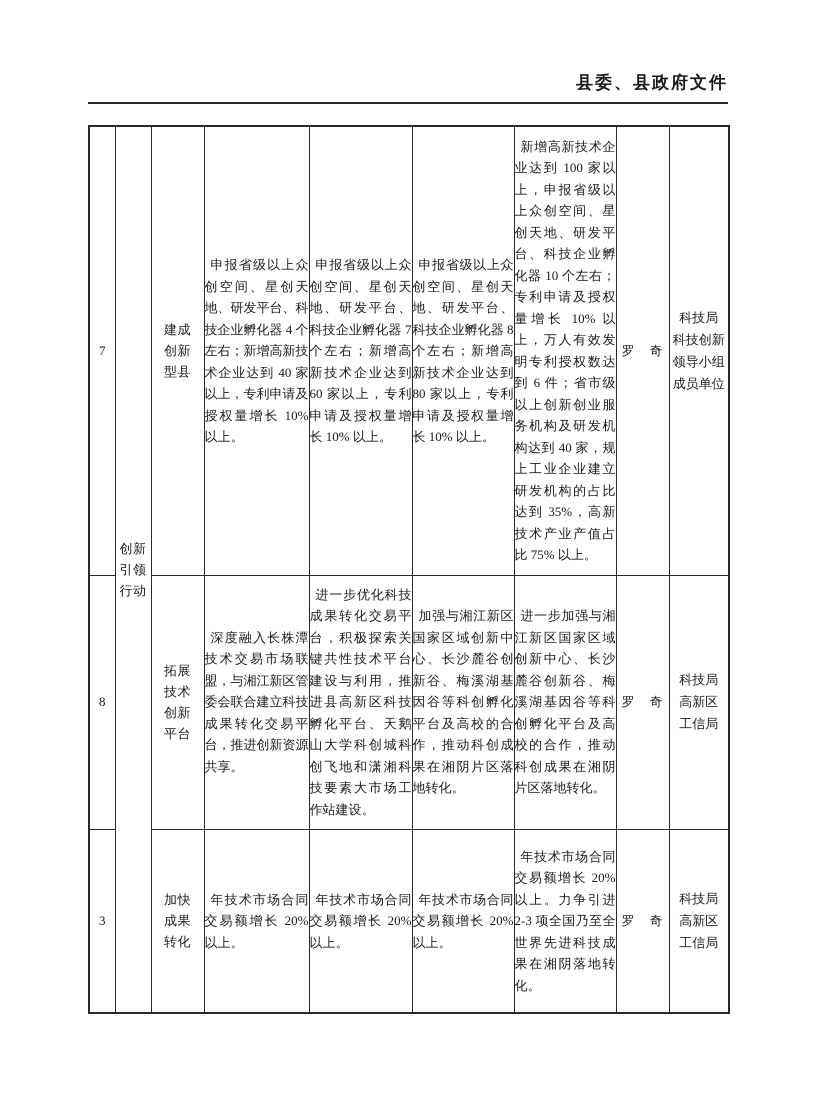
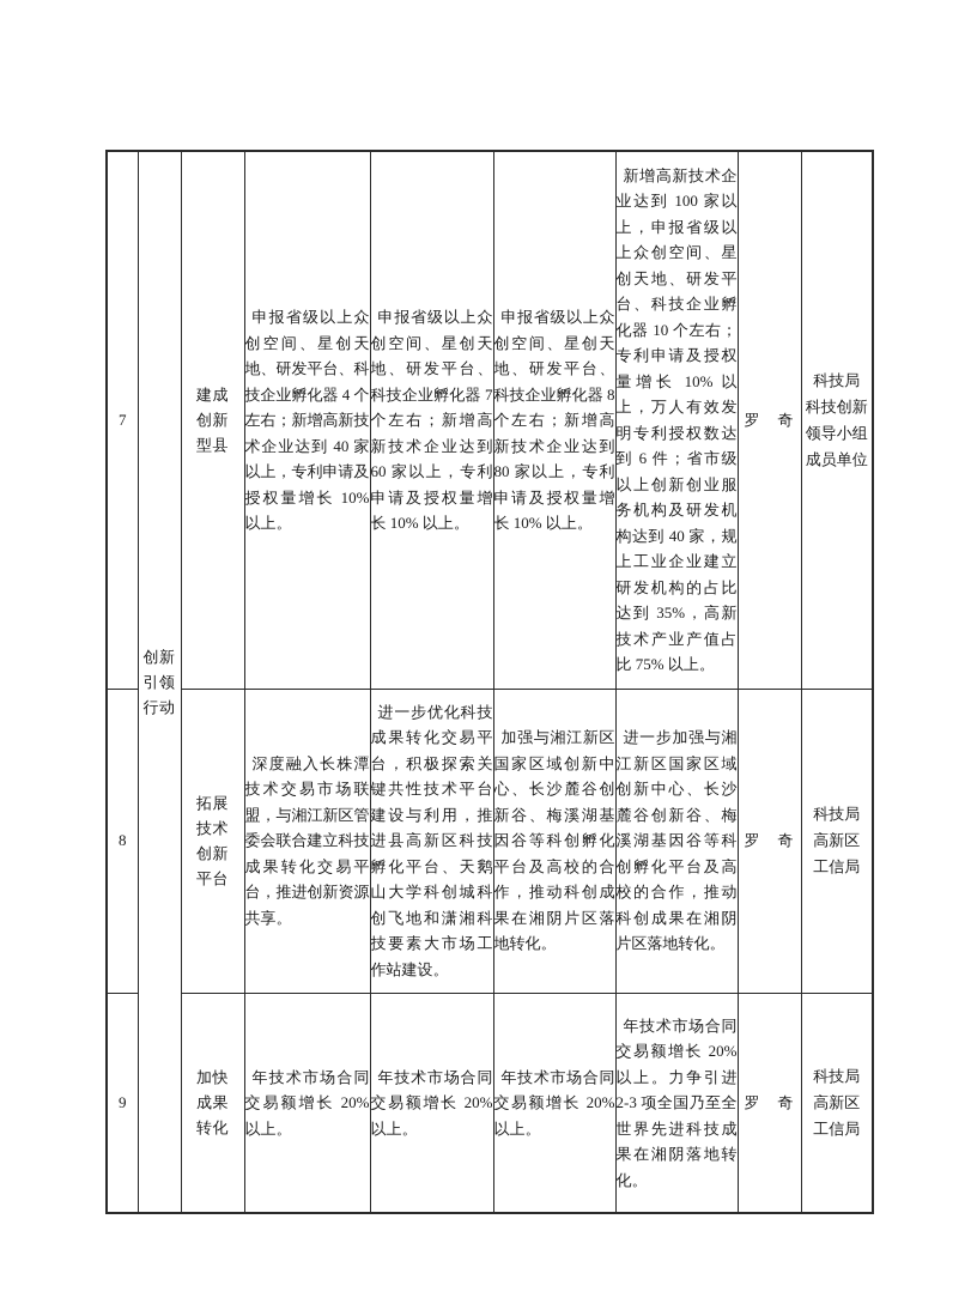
- 县委、县政府文件
  7	创新 引领 行动	建成 创新 型县	申报省级以上众创空间、星创天地、研发平台、科技企业孵化器 4 个左右；新增高新技术企业达到 40 家以上，专利申请及授权量增长 10% 以上。	申报省级以上众创空间、星创天地、研发平台、科技企业孵化器 7 个左右；新增高新技术企业达到 60 家以上，专利申请及授权量增长 10% 以上。	申报省级以上众创空间、星创天地、研发平台、科技企业孵化器 8 个左右；新增高新技术企业达到 80 家以上，专利申请及授权量增长 10% 以上。	新增高新技术企业达到 100 家以上，申报省级以上众创空间、星创天地、研发平台、科技企业孵化器 10 个左右；专利申请及授权量增长 10% 以上，万人有效发明专利授权数达到 6 件；省市级以上创新创业服务机构及研发机构达到 40 家，规上工业企业建立研发机构的占比达到 35%，高新技术产业产值占比 75% 以上。	罗 奇	科技局 科技创新 领导小组 成员单位
  8	拓展 技术 创新 平台	深度融入长株潭技术交易市场联盟，与湘江新区管委会联合建立科技成果转化交易平台，推进创新资源共享。	进一步优化科技成果转化交易平台，积极探索关键共性技术平台建设与利用，推进县高新区科技孵化平台、天鹅山大学科创城科创飞地和潇湘科技要素大市场工作站建设。	加强与湘江新区国家区域创新中心、长沙麓谷创新谷、梅溪湖基因谷等科创孵化平台及高校的合作，推动科创成果在湘阴片区落地转化。	进一步加强与湘江新区国家区域创新中心、长沙麓谷创新谷、梅溪湖基因谷等科创孵化平台及高校的合作，推动科创成果在湘阴片区落地转化。	罗 奇	科技局 高新区 工信局
- 3	加快 成果 转化	年技术市场合同交易额增长 20% 以上。	年技术市场合同交易额增长 20% 以上。	年技术市场合同交易额增长 20% 以上。	年技术市场合同交易额增长 20% 以上。力争引进 2-3 项全国乃至全世界先进科技成果在湘阴落地转化。	罗 奇	科技局 高新区 工信局
+ 9	加快 成果 转化	年技术市场合同交易额增长 20% 以上。	年技术市场合同交易额增长 20% 以上。	年技术市场合同交易额增长 20% 以上。	年技术市场合同交易额增长 20% 以上。力争引进 2-3 项全国乃至全世界先进科技成果在湘阴落地转化。	罗 奇	科技局 高新区 工信局
